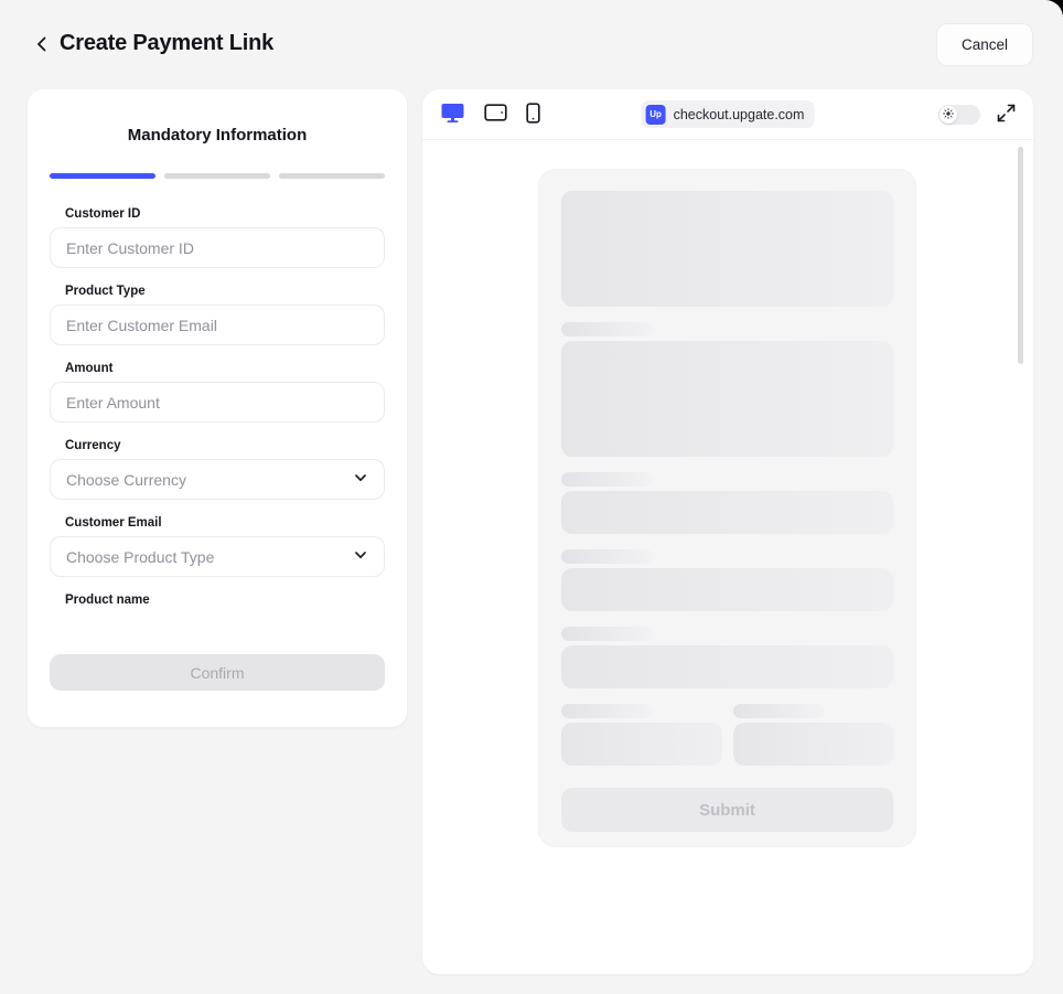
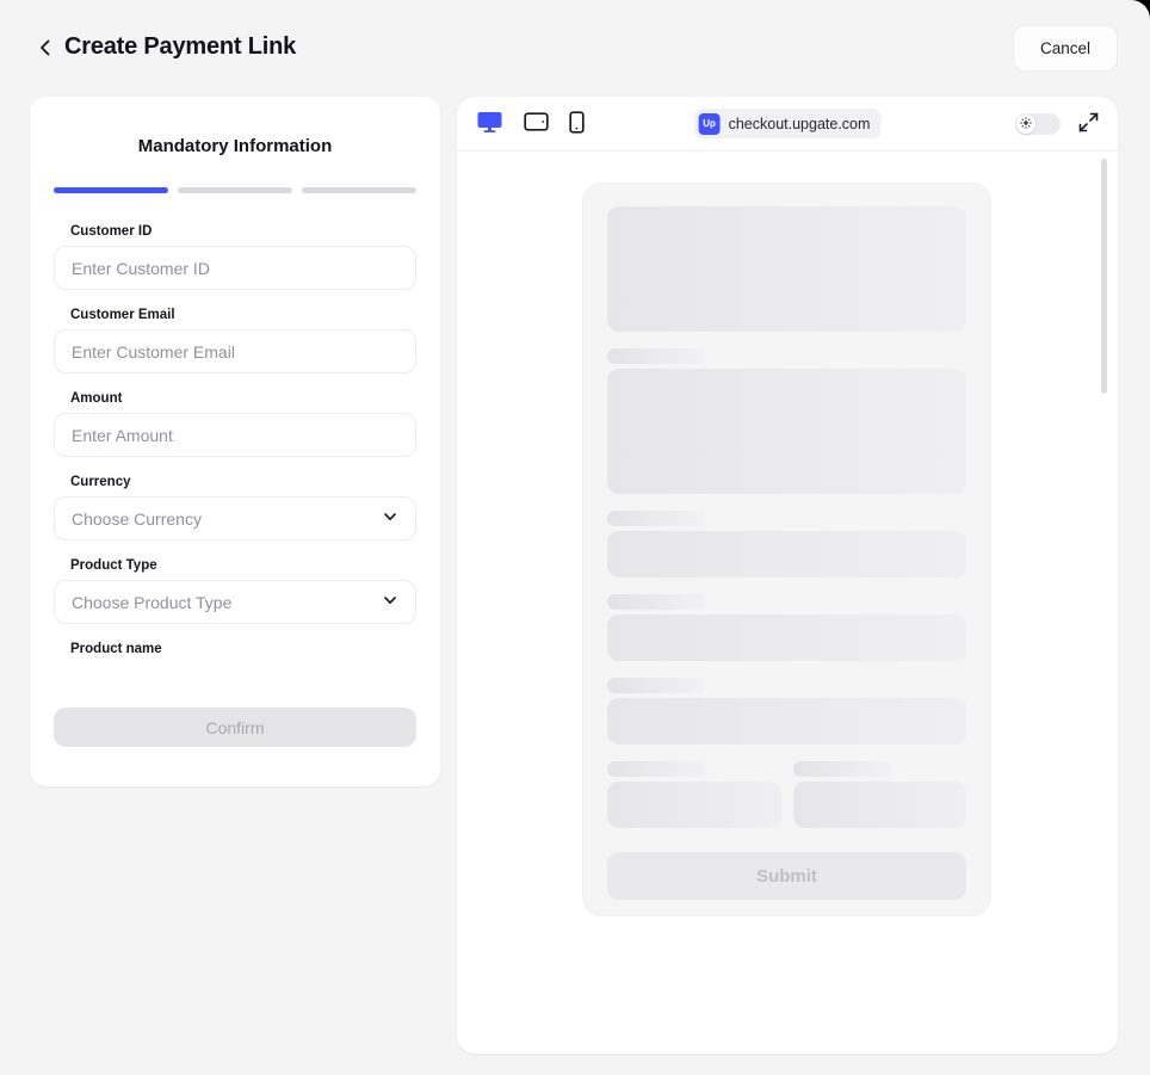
  Create Payment Link
  Cancel
  Mandatory Information
  Customer ID
  Enter Customer ID
- Product Type
+ Customer Email
  Enter Customer Email
  Amount
  Enter Amount
  Currency
  Choose Currency
- Customer Email
+ Product Type
  Choose Product Type
  Product name
  Confirm
  Up
  checkout.upgate.com
  Submit
